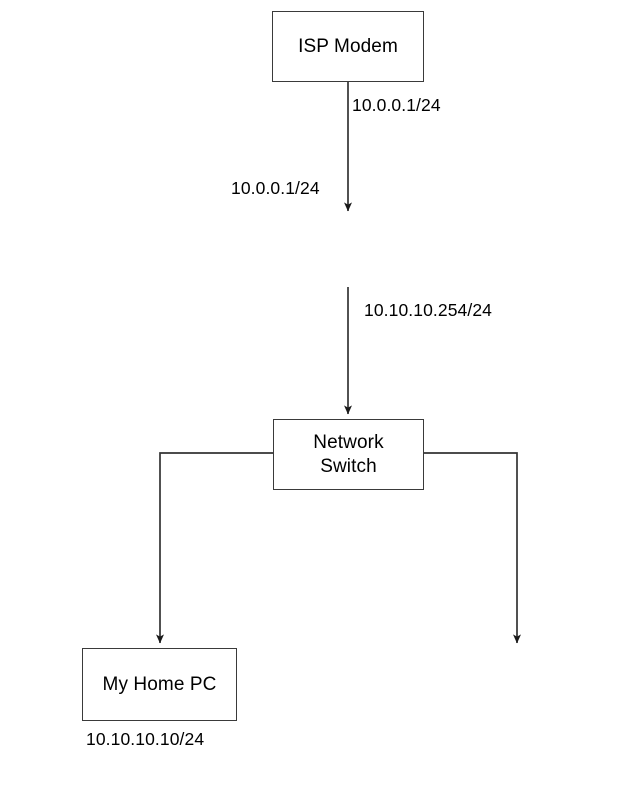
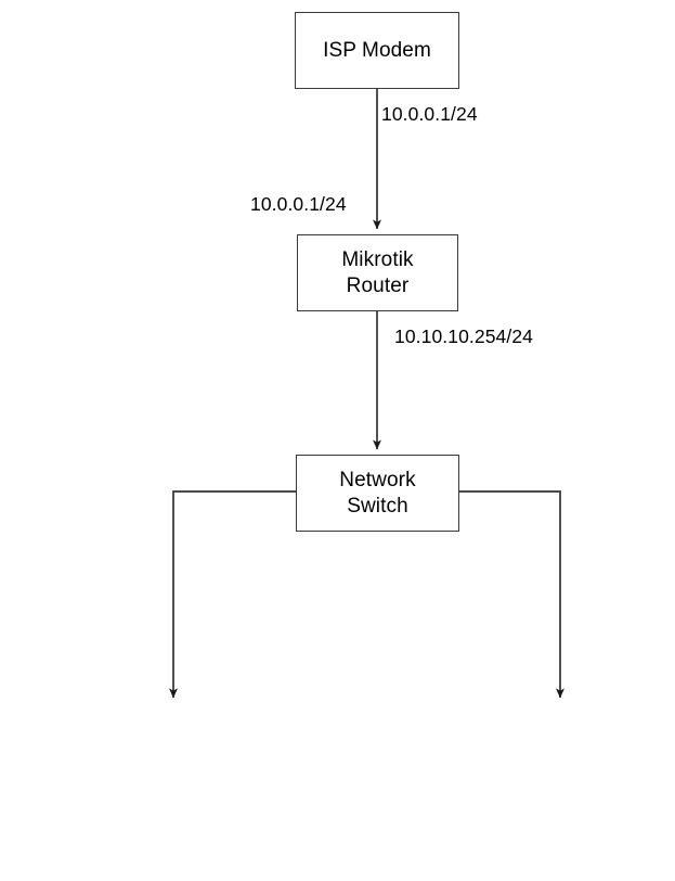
  ISP Modem
+ Mikrotik
+ Router
  Network
  Switch
- My Home PC
  10.0.0.1/24
  10.0.0.1/24
  10.10.10.254/24
- 10.10.10.10/24
